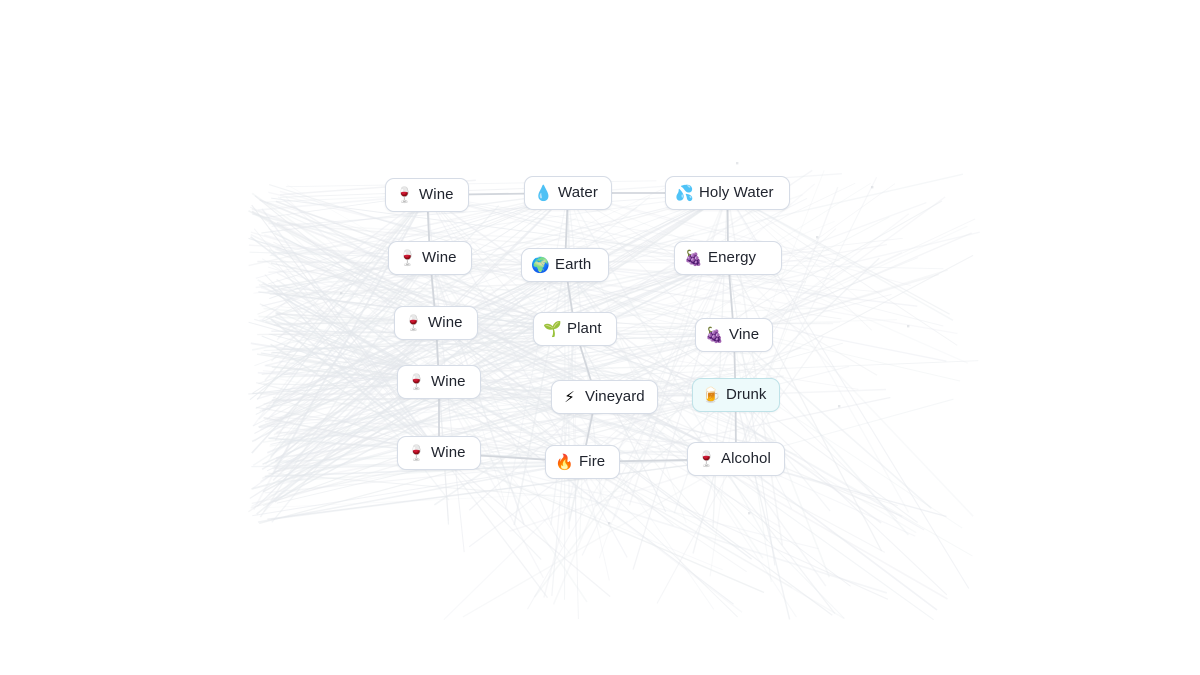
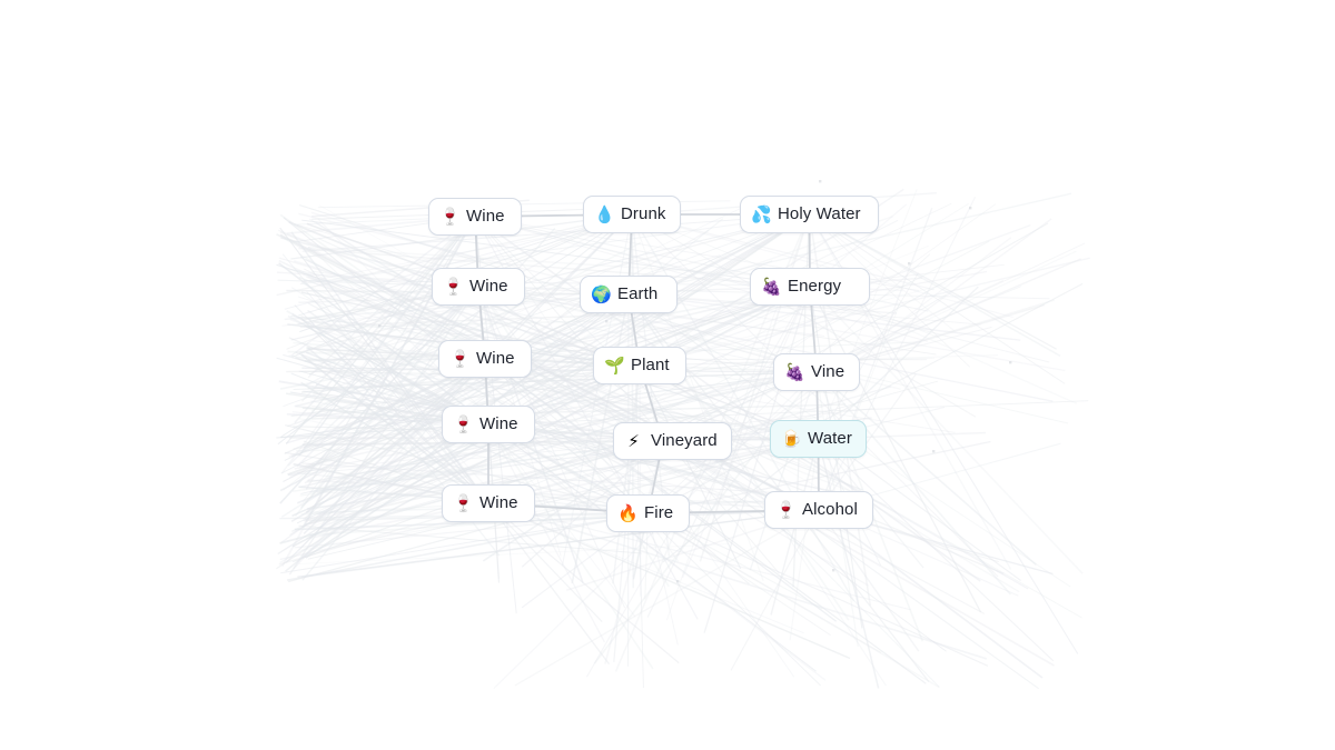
  🍷
  Wine
  💧
- Water
+ Drunk
  💦
  Holy Water
  🍷
  Wine
  🌍
  Earth
  🍇
  Energy
  🍷
  Wine
  🌱
  Plant
  🍇
  Vine
  🍷
  Wine
  ⚡
  Vineyard
  🍺
- Drunk
+ Water
  🍷
  Wine
  🔥
  Fire
  🍷
  Alcohol
